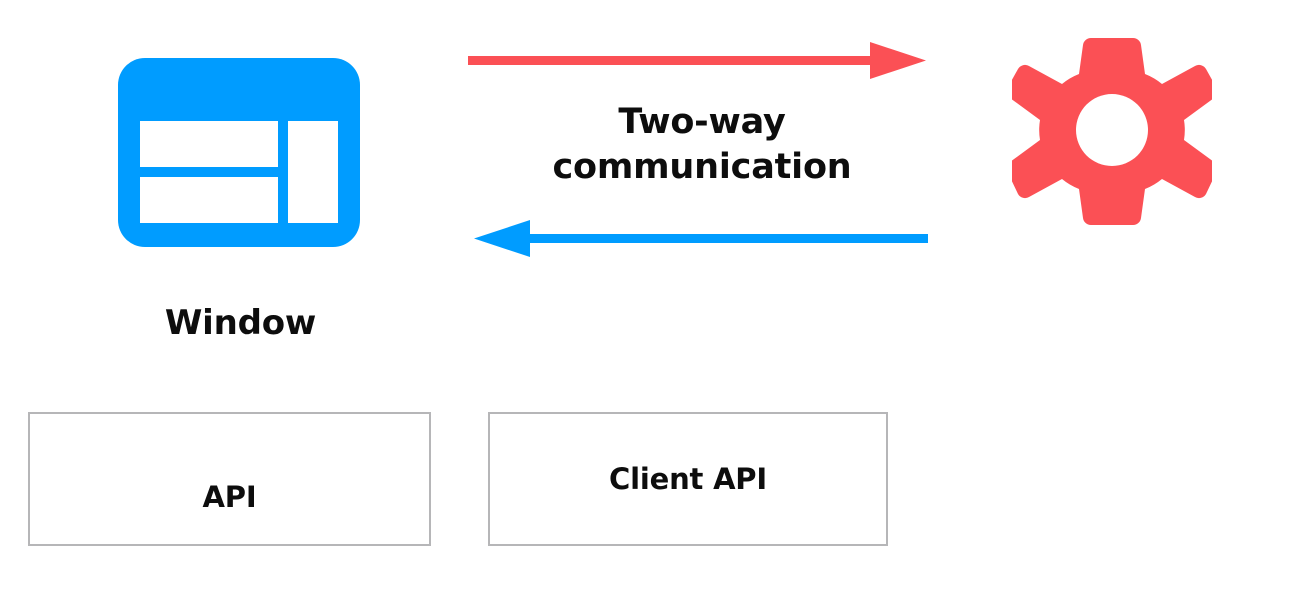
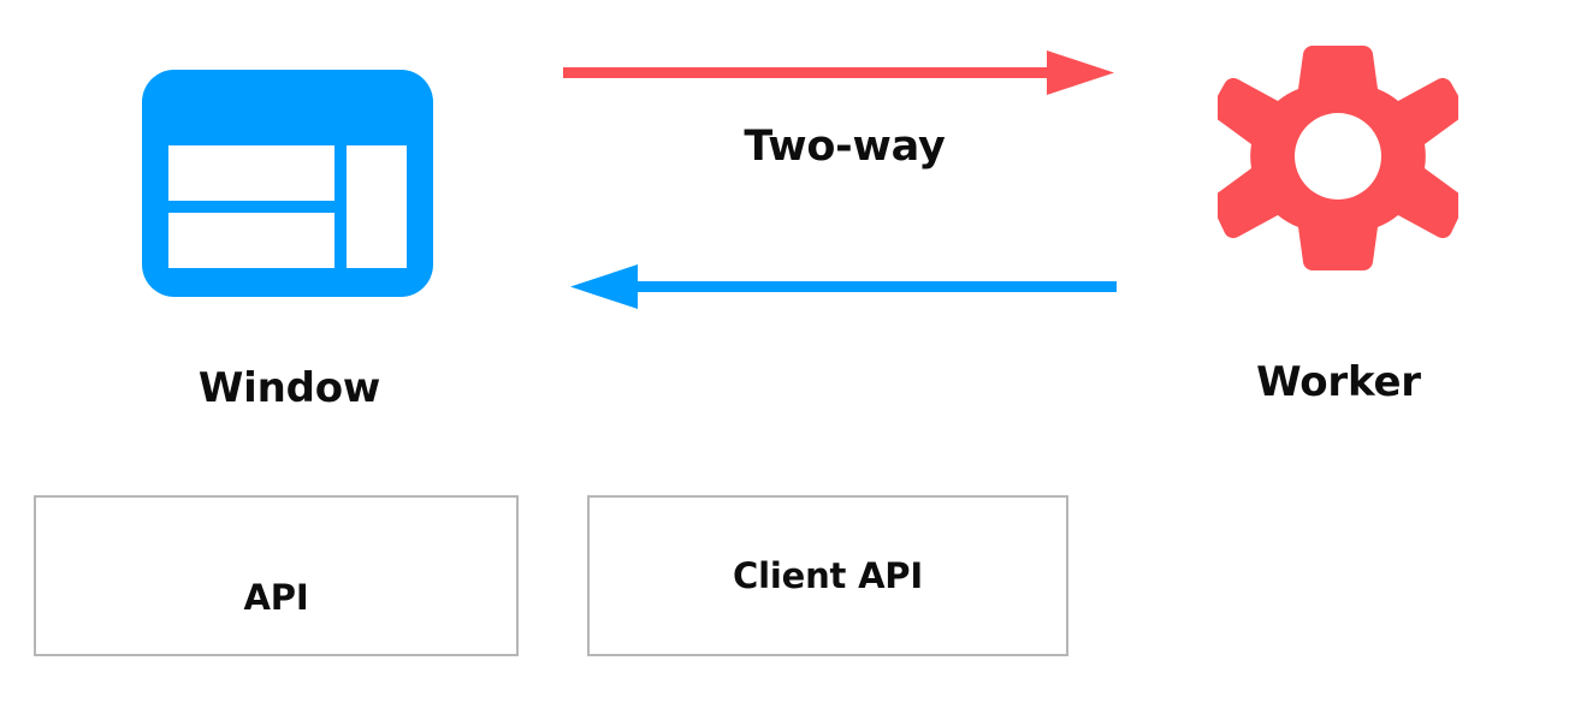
  Window
+ Worker
  Two-way
- communication
  API
  Client API
